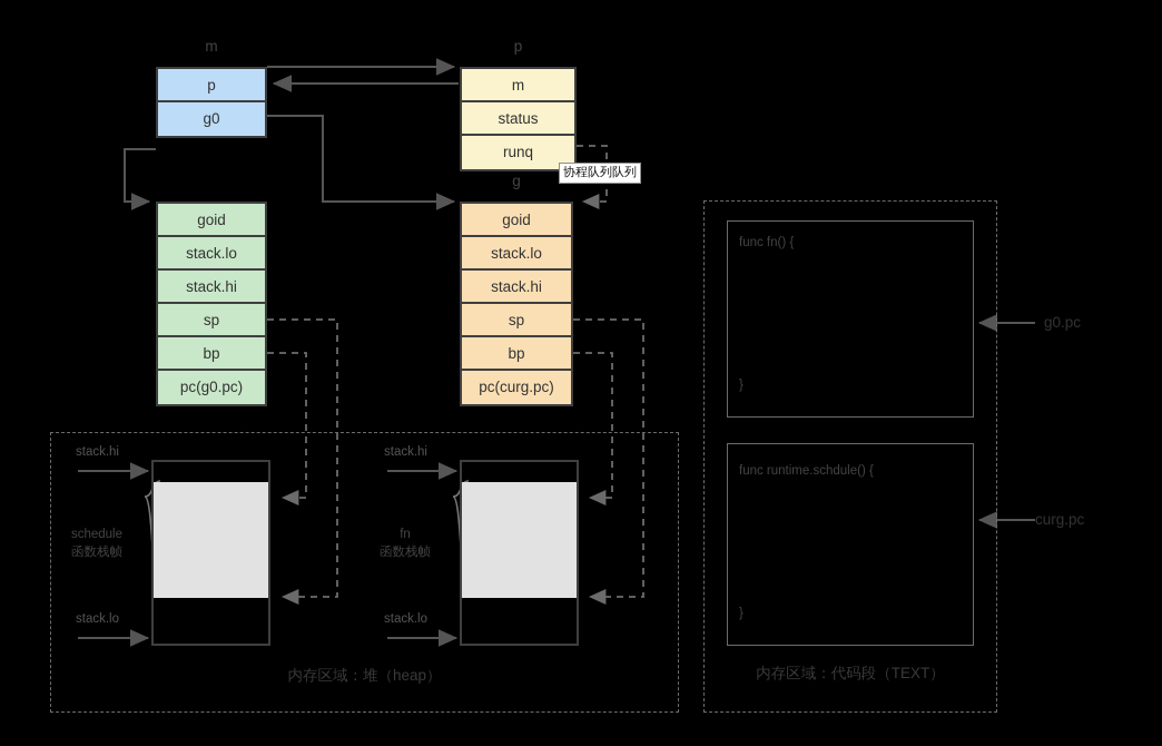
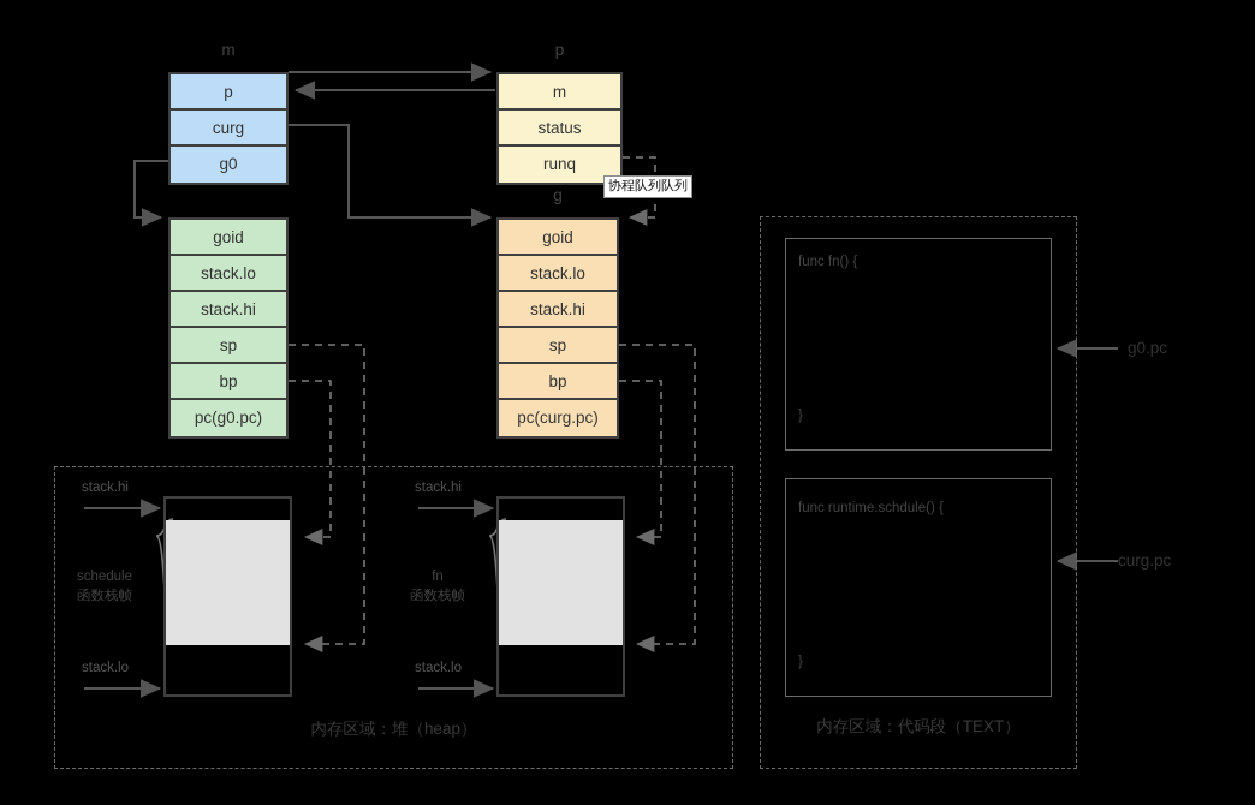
  m
  p
+ curg
  g0
  p
  m
  status
  runq
  协程队列队列
  goid
  stack.lo
  stack.hi
  sp
  bp
  pc(g0.pc)
  g
  goid
  stack.lo
  stack.hi
  sp
  bp
  pc(curg.pc)
  内存区域：堆（heap）
  stack.hi
  stack.lo
  schedule
  函数栈帧
  stack.hi
  stack.lo
  fn
  函数栈帧
  内存区域：代码段（TEXT）
  func fn() {
  }
  func runtime.schdule() {
  }
  g0.pc
  curg.pc
